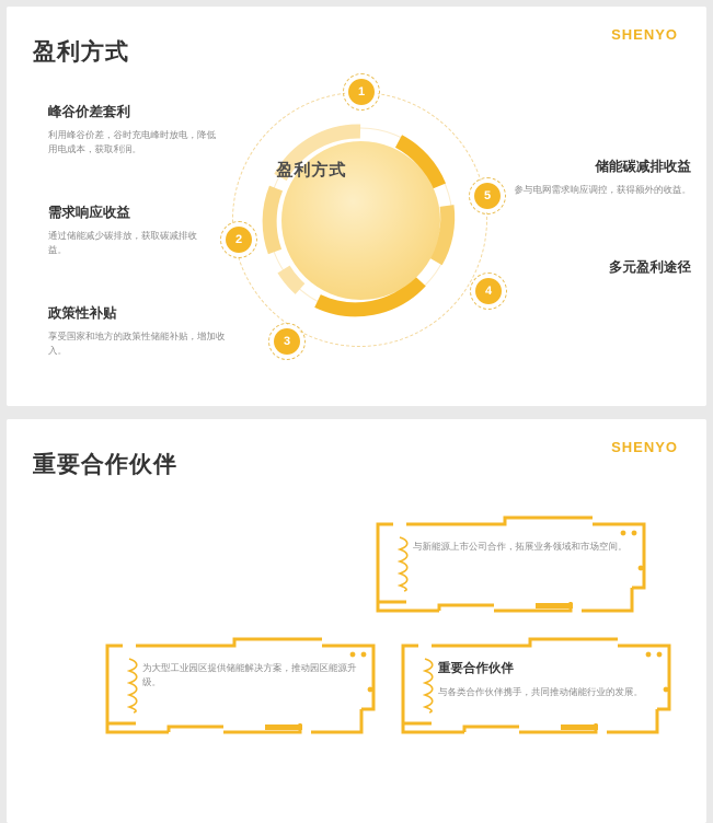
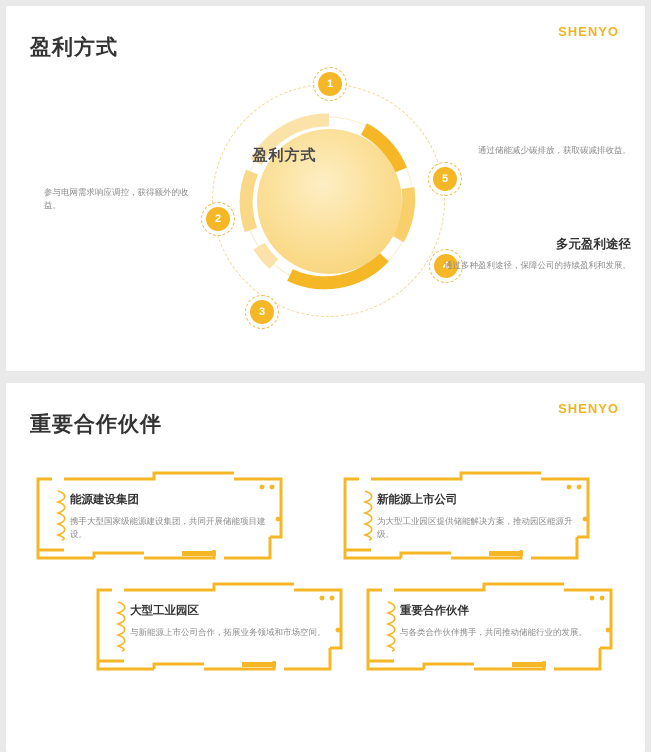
  SHENYO
  盈利方式
  盈利方式
  1
  2
  3
  4
  5
- 峰谷价差套利
- 利用峰谷价差，谷时充电峰时放电，降低用电成本，获取利润。
- 需求响应收益
- 通过储能减少碳排放，获取碳减排收益。
+ 参与电网需求响应调控，获得额外的收益。
- 政策性补贴
- 享受国家和地方的政策性储能补贴，增加收入。
- 储能碳减排收益
- 参与电网需求响应调控，获得额外的收益。
+ 通过储能减少碳排放，获取碳减排收益。
  多元盈利途径
+ 通过多种盈利途径，保障公司的持续盈利和发展。
  SHENYO
  重要合作伙伴
+ 能源建设集团
+ 携手大型国家级能源建设集团，共同开展储能项目建设。
+ 新能源上市公司
- 与新能源上市公司合作，拓展业务领域和市场空间。
+ 为大型工业园区提供储能解决方案，推动园区能源升级。
+ 大型工业园区
- 为大型工业园区提供储能解决方案，推动园区能源升级。
+ 与新能源上市公司合作，拓展业务领域和市场空间。
  重要合作伙伴
  与各类合作伙伴携手，共同推动储能行业的发展。
